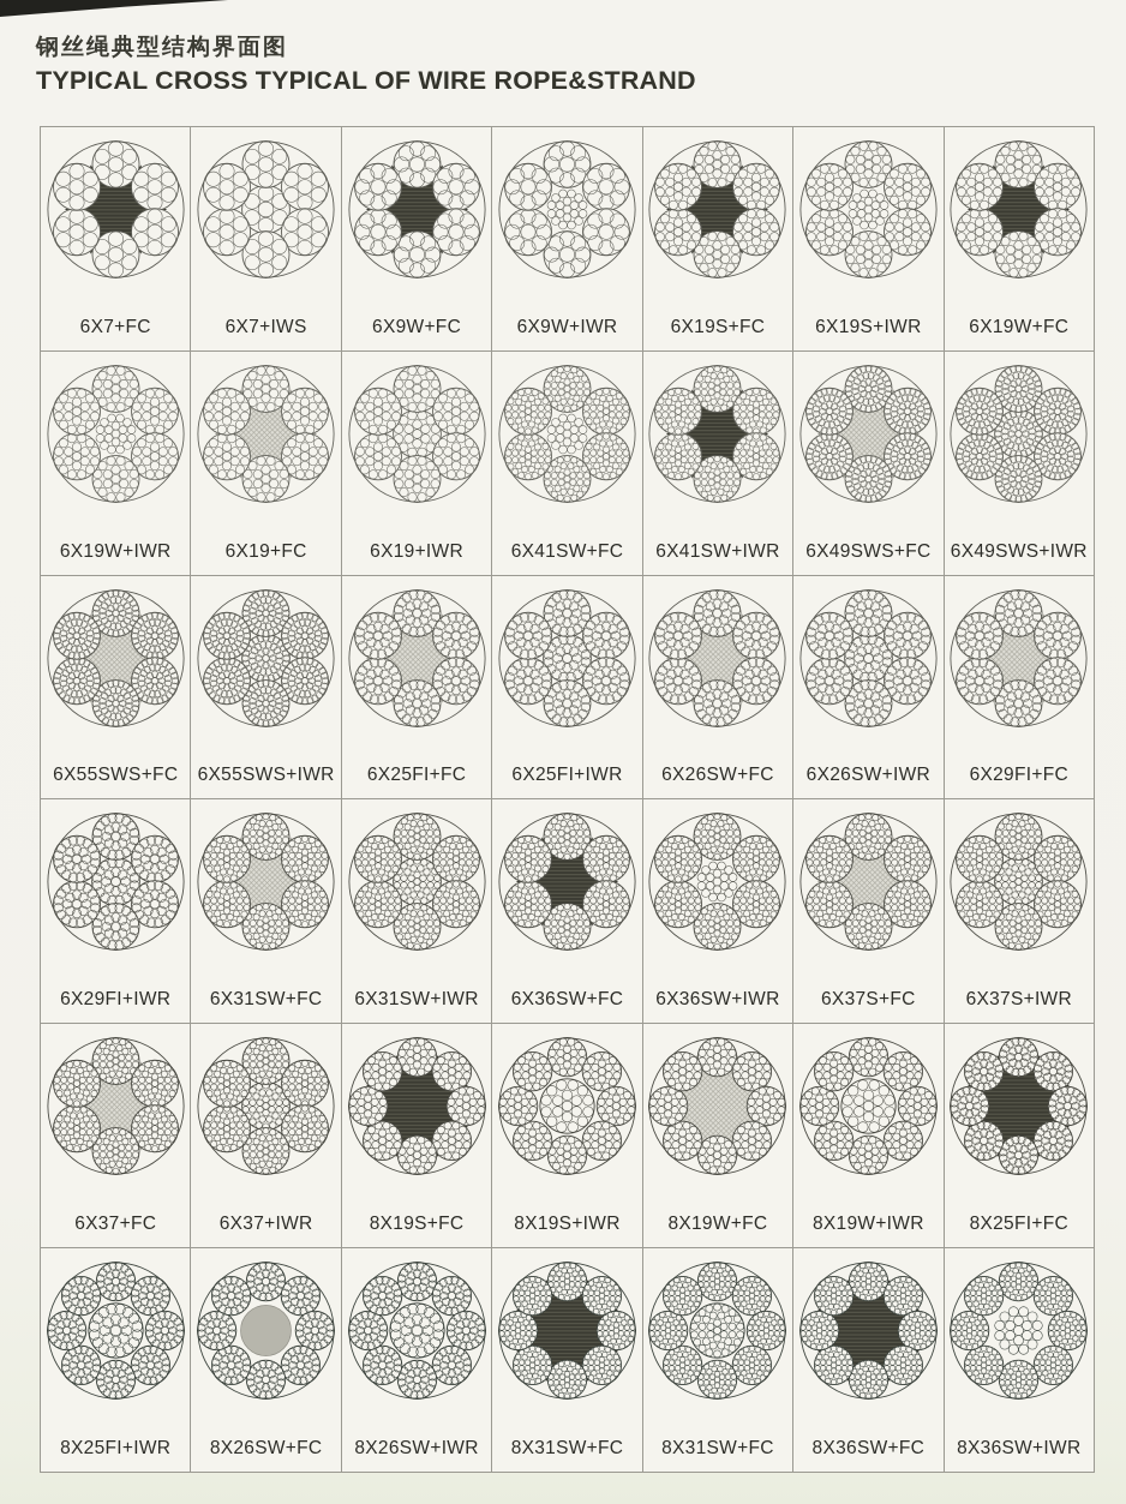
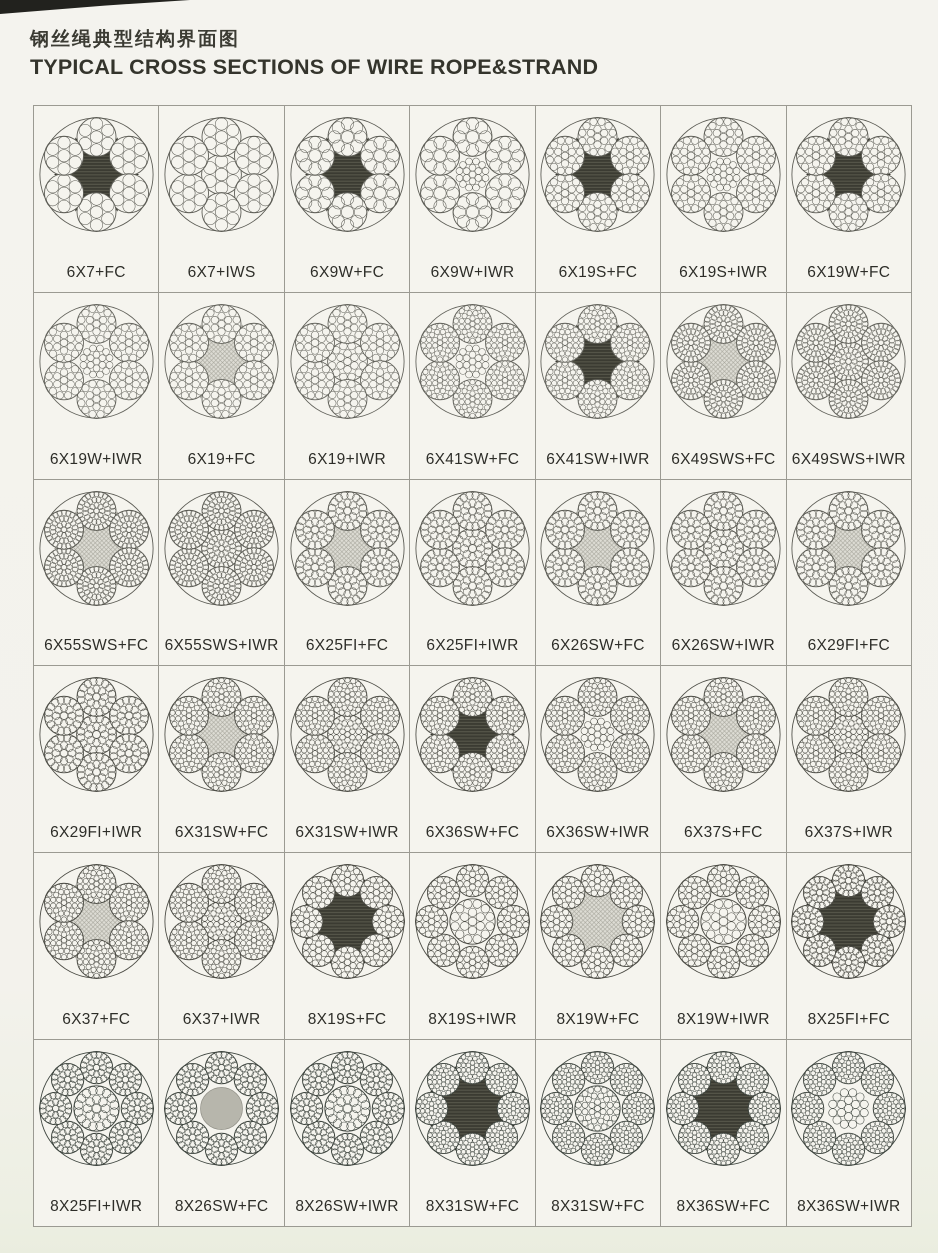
  钢丝绳典型结构界面图
- TYPICAL CROSS TYPICAL OF WIRE ROPE&STRAND
+ TYPICAL CROSS SECTIONS OF WIRE ROPE&STRAND
  6X7+FC
  6X7+IWS
  6X9W+FC
  6X9W+IWR
  6X19S+FC
  6X19S+IWR
  6X19W+FC
  6X19W+IWR
  6X19+FC
  6X19+IWR
  6X41SW+FC
  6X41SW+IWR
  6X49SWS+FC
  6X49SWS+IWR
  6X55SWS+FC
  6X55SWS+IWR
  6X25FI+FC
  6X25FI+IWR
  6X26SW+FC
  6X26SW+IWR
  6X29FI+FC
  6X29FI+IWR
  6X31SW+FC
  6X31SW+IWR
  6X36SW+FC
  6X36SW+IWR
  6X37S+FC
  6X37S+IWR
  6X37+FC
  6X37+IWR
  8X19S+FC
  8X19S+IWR
  8X19W+FC
  8X19W+IWR
  8X25FI+FC
  8X25FI+IWR
  8X26SW+FC
  8X26SW+IWR
  8X31SW+FC
  8X31SW+FC
  8X36SW+FC
  8X36SW+IWR
